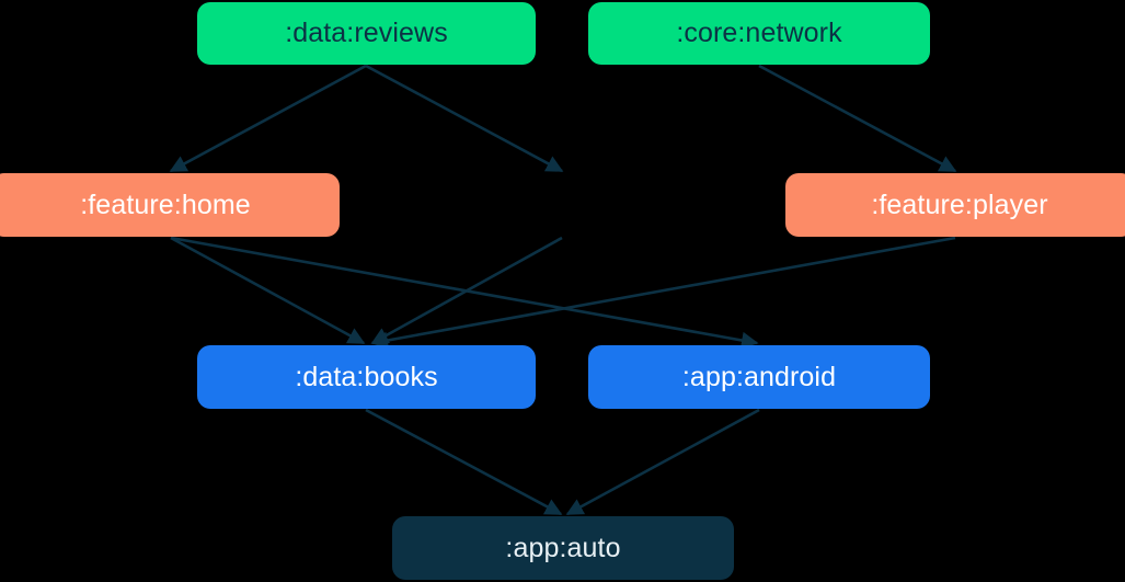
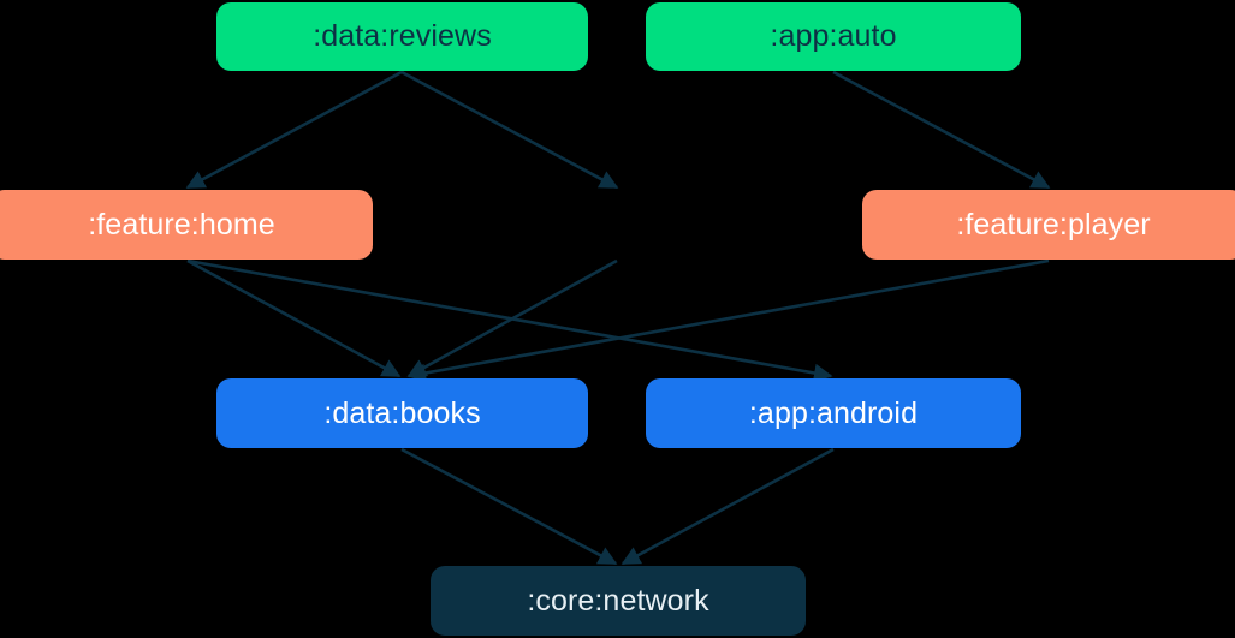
  :data:reviews
- :core:network
+ :app:auto
  :feature:home
  :feature:player
  :data:books
  :app:android
- :app:auto
+ :core:network
